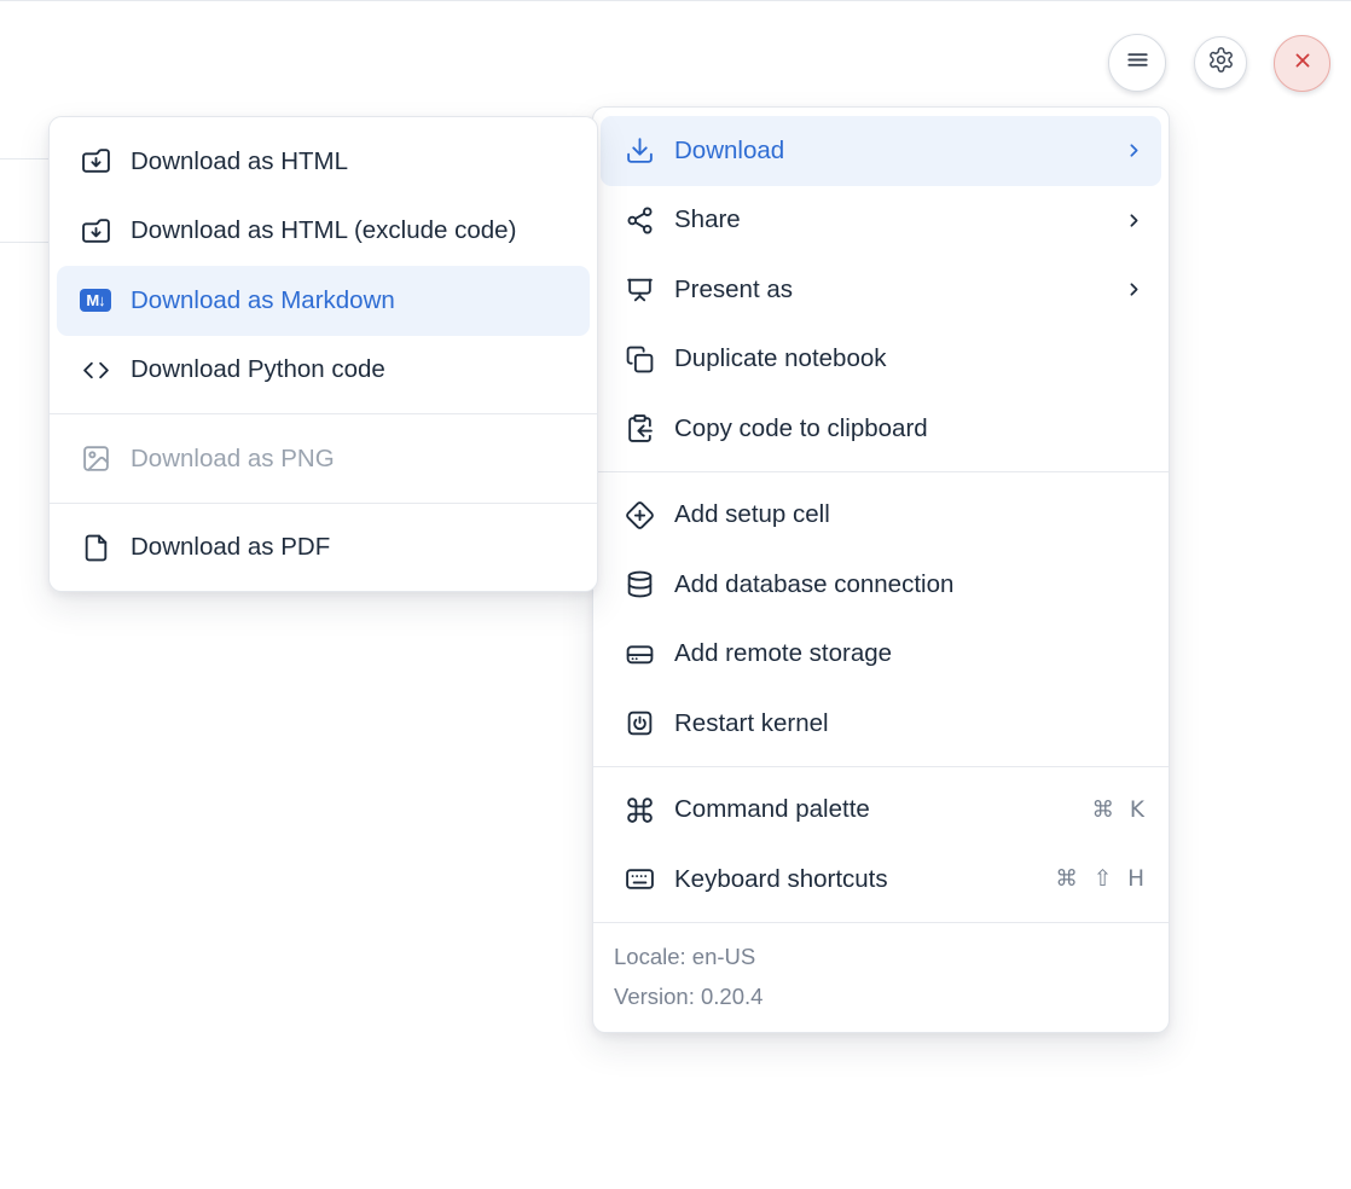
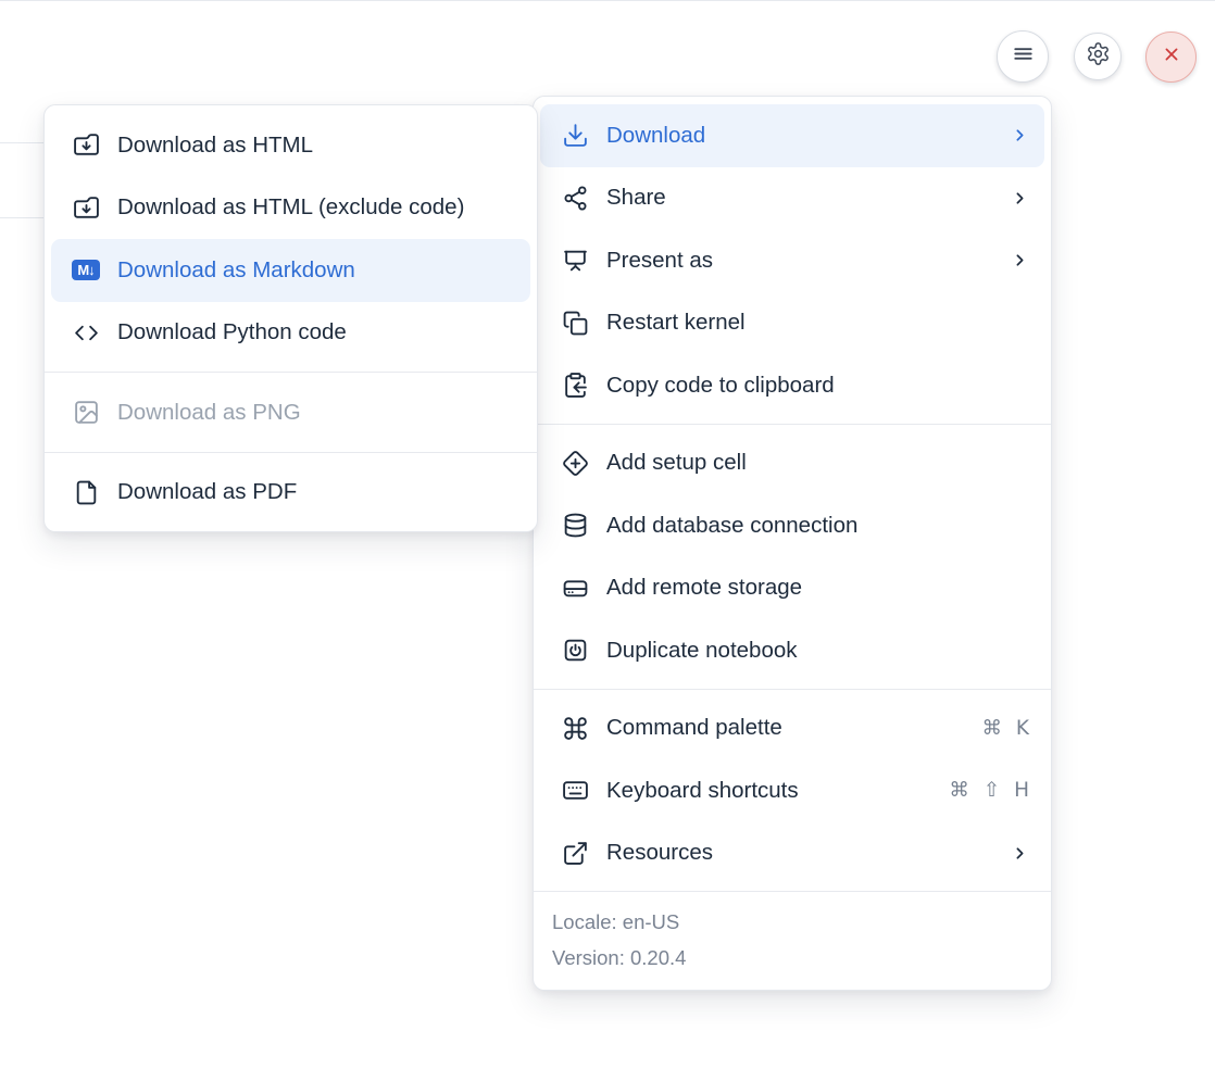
  Download
  Share
  Present as
- Duplicate notebook
+ Restart kernel
  Copy code to clipboard
  Add setup cell
  Add database connection
  Add remote storage
- Restart kernel
+ Duplicate notebook
  Command palette
  ⌘ K
  Keyboard shortcuts
  ⌘ ⇧ H
+ Resources
  Locale: en-US
  Version: 0.20.4
  Download as HTML
  Download as HTML (exclude code)
  M↓
  Download as Markdown
  Download Python code
  Download as PNG
  Download as PDF
